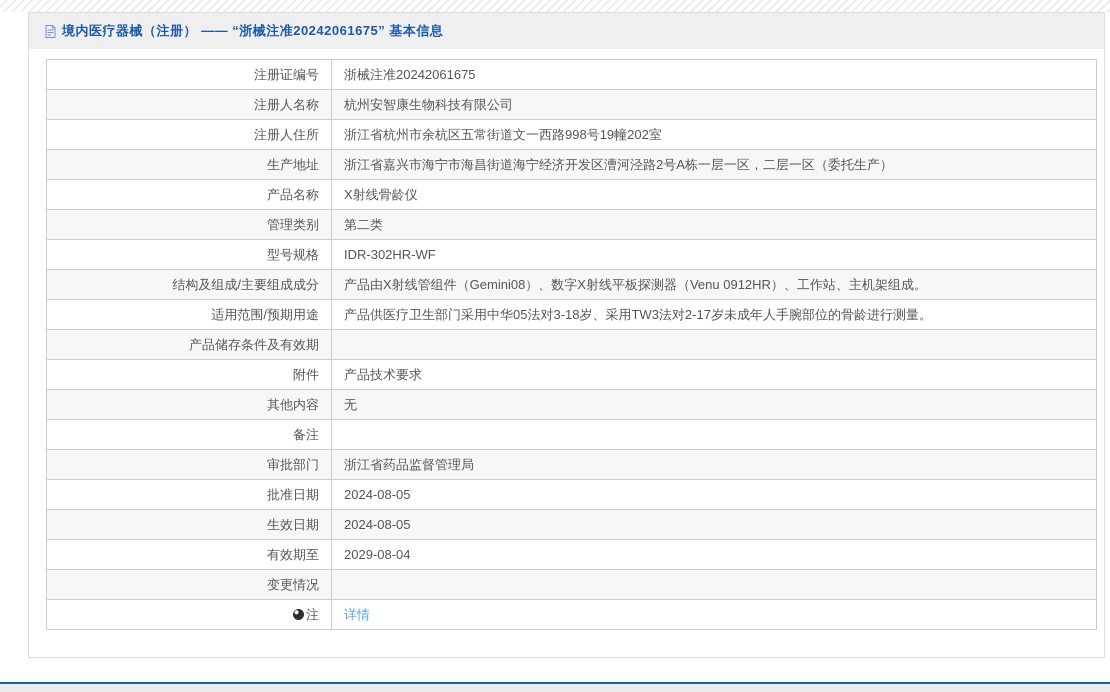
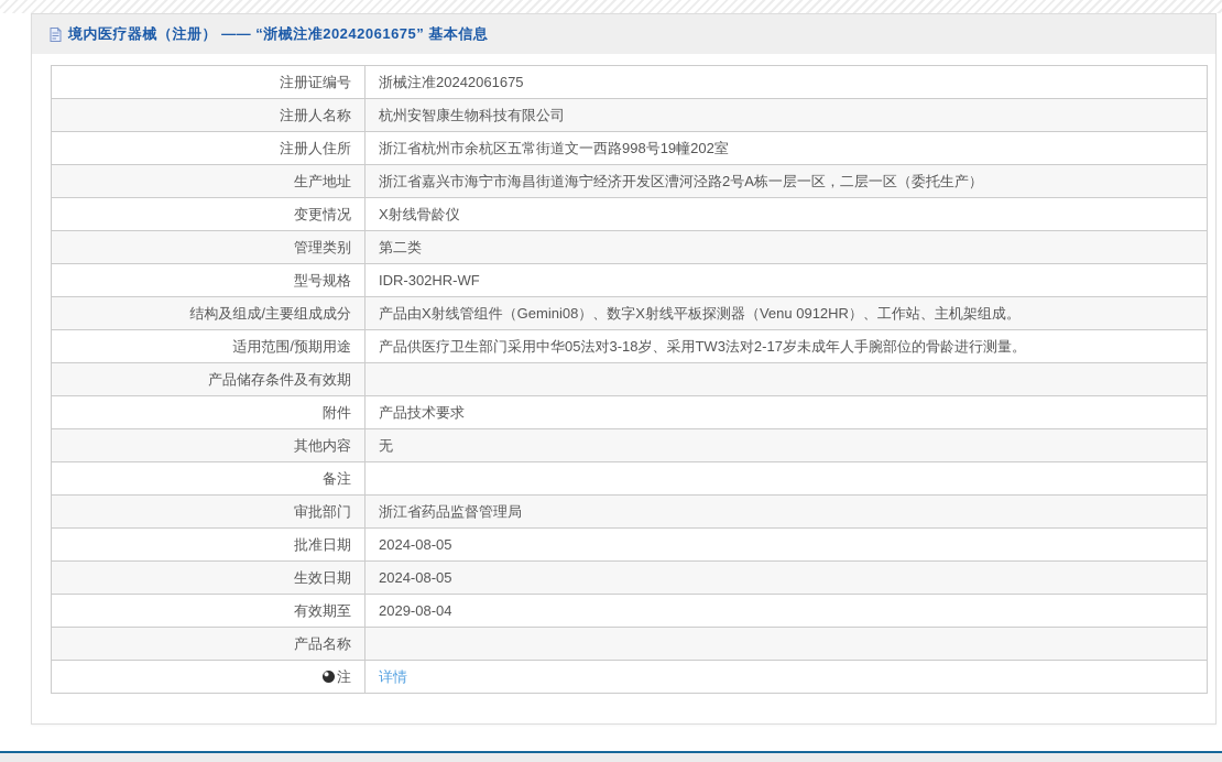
  境内医疗器械（注册） —— “浙械注准20242061675” 基本信息
  注册证编号	浙械注准20242061675
  注册人名称	杭州安智康生物科技有限公司
  注册人住所	浙江省杭州市余杭区五常街道文一西路998号19幢202室
  生产地址	浙江省嘉兴市海宁市海昌街道海宁经济开发区漕河泾路2号A栋一层一区，二层一区（委托生产）
- 产品名称	X射线骨龄仪
+ 变更情况	X射线骨龄仪
  管理类别	第二类
  型号规格	IDR-302HR-WF
  结构及组成/主要组成成分	产品由X射线管组件（Gemini08）、数字X射线平板探测器（Venu 0912HR）、工作站、主机架组成。
  适用范围/预期用途	产品供医疗卫生部门采用中华05法对3-18岁、采用TW3法对2-17岁未成年人手腕部位的骨龄进行测量。
  产品储存条件及有效期
  附件	产品技术要求
  其他内容	无
  备注
  审批部门	浙江省药品监督管理局
  批准日期	2024-08-05
  生效日期	2024-08-05
  有效期至	2029-08-04
- 变更情况
+ 产品名称
  注	详情
